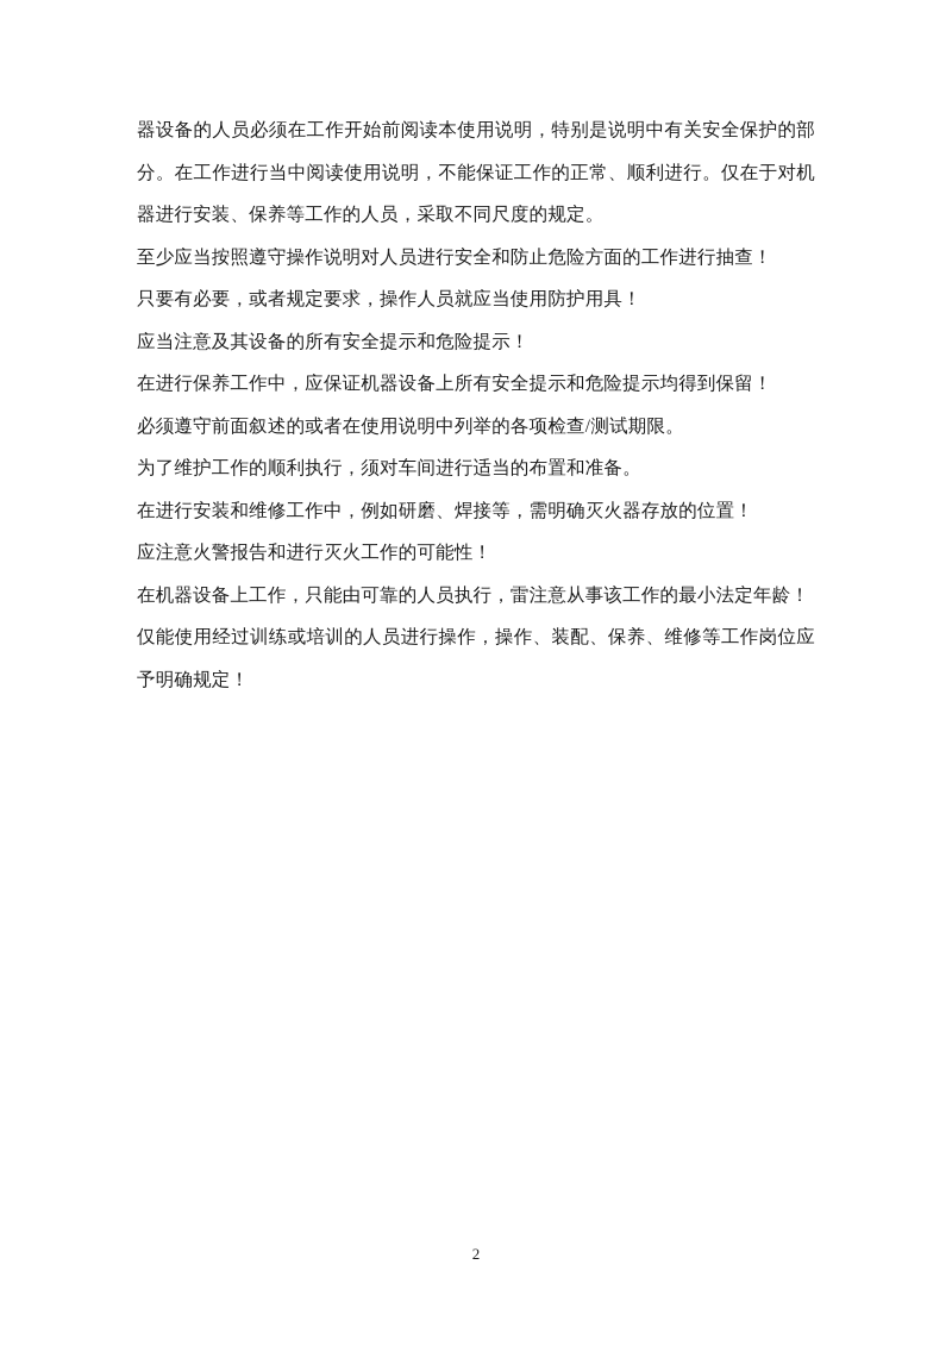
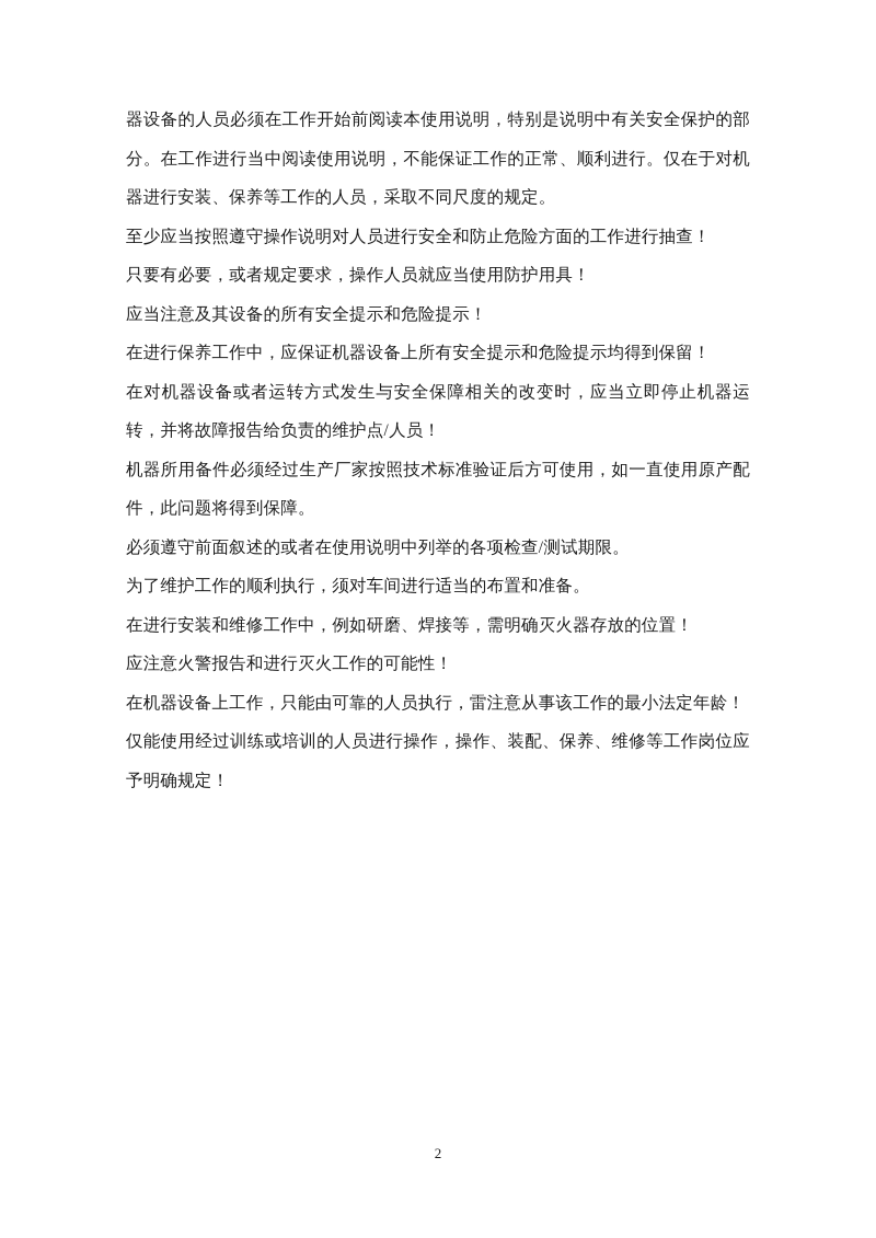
  器设备的人员必须在工作开始前阅读本使用说明，特别是说明中有关安全保护的部分。在工作进行当中阅读使用说明，不能保证工作的正常、顺利进行。仅在于对机器进行安装、保养等工作的人员，采取不同尺度的规定。
  至少应当按照遵守操作说明对人员进行安全和防止危险方面的工作进行抽查！
  只要有必要，或者规定要求，操作人员就应当使用防护用具！
  应当注意及其设备的所有安全提示和危险提示！
  在进行保养工作中，应保证机器设备上所有安全提示和危险提示均得到保留！
+ 在对机器设备或者运转方式发生与安全保障相关的改变时，应当立即停止机器运转，并将故障报告给负责的维护点/人员！
+ 机器所用备件必须经过生产厂家按照技术标准验证后方可使用，如一直使用原产配件，此问题将得到保障。
  必须遵守前面叙述的或者在使用说明中列举的各项检查/测试期限。
  为了维护工作的顺利执行，须对车间进行适当的布置和准备。
  在进行安装和维修工作中，例如研磨、焊接等，需明确灭火器存放的位置！
  应注意火警报告和进行灭火工作的可能性！
  在机器设备上工作，只能由可靠的人员执行，雷注意从事该工作的最小法定年龄！
  仅能使用经过训练或培训的人员进行操作，操作、装配、保养、维修等工作岗位应予明确规定！
  2
